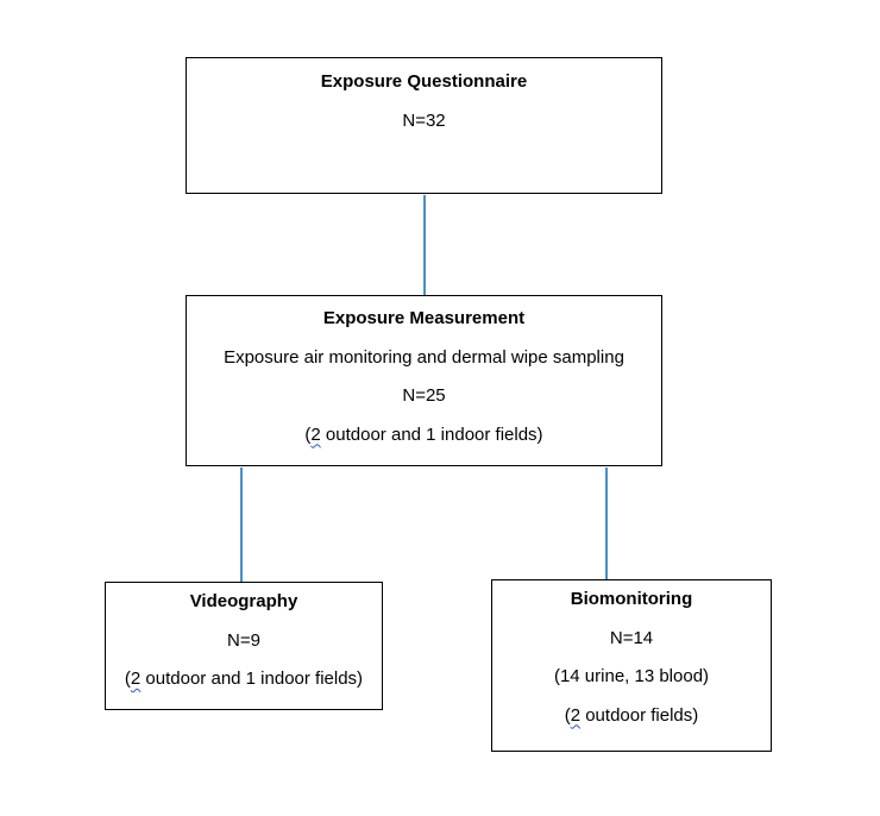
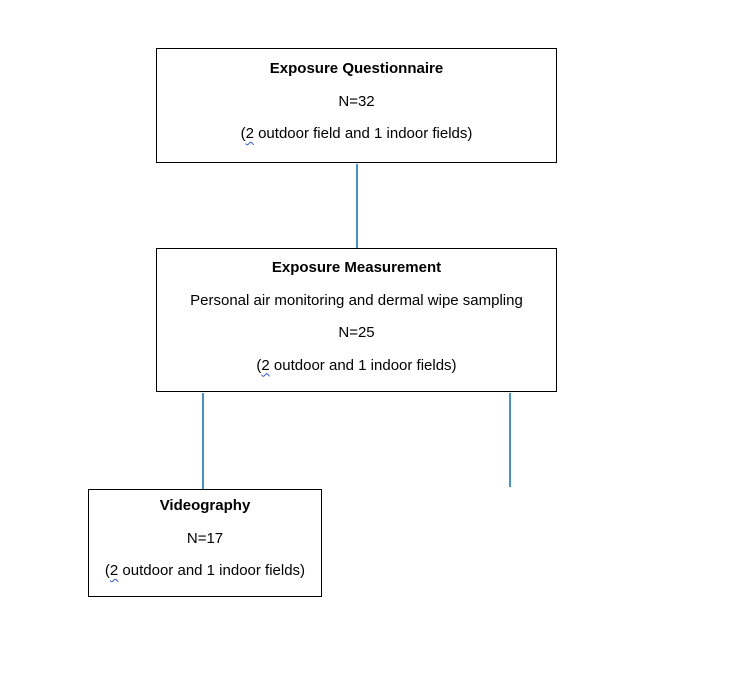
  Exposure Questionnaire
  N=32
+ (2 outdoor field and 1 indoor fields)
  Exposure Measurement
- Exposure air monitoring and dermal wipe sampling
+ Personal air monitoring and dermal wipe sampling
  N=25
  (2 outdoor and 1 indoor fields)
  Videography
- N=9
+ N=17
  (2 outdoor and 1 indoor fields)
- Biomonitoring
- N=14
- (14 urine, 13 blood)
- (2 outdoor fields)
